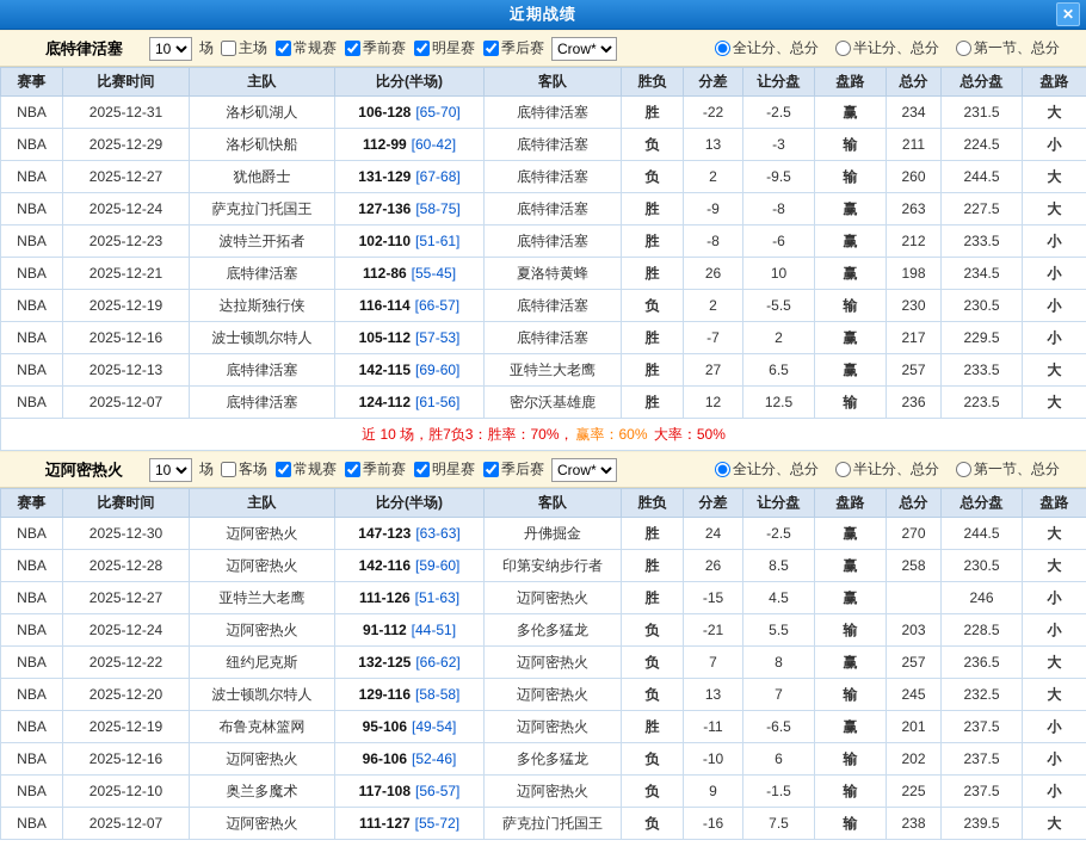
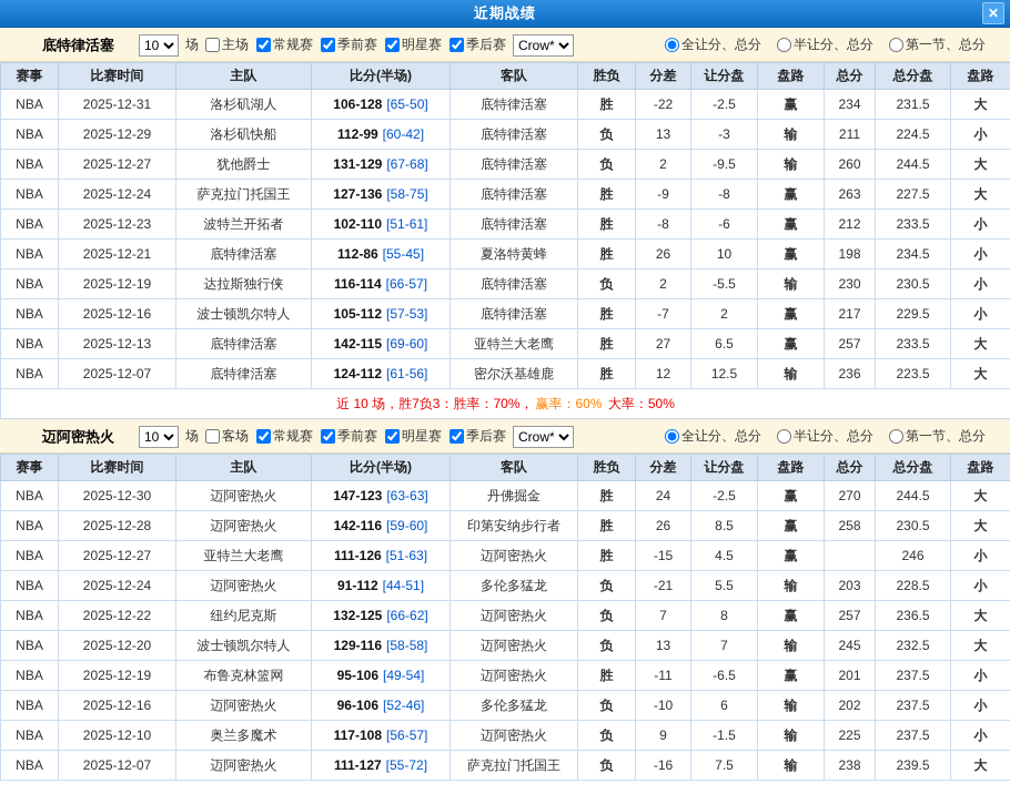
  近期战绩
  ✕
  底特律活塞
  10
  场
  主场
  常规赛
  季前赛
  明星赛
  季后赛
  Crow*
  全让分、总分
  半让分、总分
  第一节、总分
  赛事	比赛时间	主队	比分(半场)	客队	胜负	分差	让分盘	盘路	总分	总分盘	盘路
- NBA	2025-12-31	洛杉矶湖人	106-128 [65-70]	底特律活塞	胜	-22	-2.5	赢	234	231.5	大
+ NBA	2025-12-31	洛杉矶湖人	106-128 [65-50]	底特律活塞	胜	-22	-2.5	赢	234	231.5	大
  NBA	2025-12-29	洛杉矶快船	112-99 [60-42]	底特律活塞	负	13	-3	输	211	224.5	小
  NBA	2025-12-27	犹他爵士	131-129 [67-68]	底特律活塞	负	2	-9.5	输	260	244.5	大
  NBA	2025-12-24	萨克拉门托国王	127-136 [58-75]	底特律活塞	胜	-9	-8	赢	263	227.5	大
  NBA	2025-12-23	波特兰开拓者	102-110 [51-61]	底特律活塞	胜	-8	-6	赢	212	233.5	小
  NBA	2025-12-21	底特律活塞	112-86 [55-45]	夏洛特黄蜂	胜	26	10	赢	198	234.5	小
  NBA	2025-12-19	达拉斯独行侠	116-114 [66-57]	底特律活塞	负	2	-5.5	输	230	230.5	小
  NBA	2025-12-16	波士顿凯尔特人	105-112 [57-53]	底特律活塞	胜	-7	2	赢	217	229.5	小
  NBA	2025-12-13	底特律活塞	142-115 [69-60]	亚特兰大老鹰	胜	27	6.5	赢	257	233.5	大
  NBA	2025-12-07	底特律活塞	124-112 [61-56]	密尔沃基雄鹿	胜	12	12.5	输	236	223.5	大
  近 10 场，胜7负3：胜率：70%， 赢率：60% 大率：50%
  迈阿密热火
  10
  场
  客场
  常规赛
  季前赛
  明星赛
  季后赛
  Crow*
  全让分、总分
  半让分、总分
  第一节、总分
  赛事	比赛时间	主队	比分(半场)	客队	胜负	分差	让分盘	盘路	总分	总分盘	盘路
  NBA	2025-12-30	迈阿密热火	147-123 [63-63]	丹佛掘金	胜	24	-2.5	赢	270	244.5	大
  NBA	2025-12-28	迈阿密热火	142-116 [59-60]	印第安纳步行者	胜	26	8.5	赢	258	230.5	大
  NBA	2025-12-27	亚特兰大老鹰	111-126 [51-63]	迈阿密热火	胜	-15	4.5	赢		246	小
  NBA	2025-12-24	迈阿密热火	91-112 [44-51]	多伦多猛龙	负	-21	5.5	输	203	228.5	小
  NBA	2025-12-22	纽约尼克斯	132-125 [66-62]	迈阿密热火	负	7	8	赢	257	236.5	大
  NBA	2025-12-20	波士顿凯尔特人	129-116 [58-58]	迈阿密热火	负	13	7	输	245	232.5	大
  NBA	2025-12-19	布鲁克林篮网	95-106 [49-54]	迈阿密热火	胜	-11	-6.5	赢	201	237.5	小
  NBA	2025-12-16	迈阿密热火	96-106 [52-46]	多伦多猛龙	负	-10	6	输	202	237.5	小
  NBA	2025-12-10	奥兰多魔术	117-108 [56-57]	迈阿密热火	负	9	-1.5	输	225	237.5	小
  NBA	2025-12-07	迈阿密热火	111-127 [55-72]	萨克拉门托国王	负	-16	7.5	输	238	239.5	大
